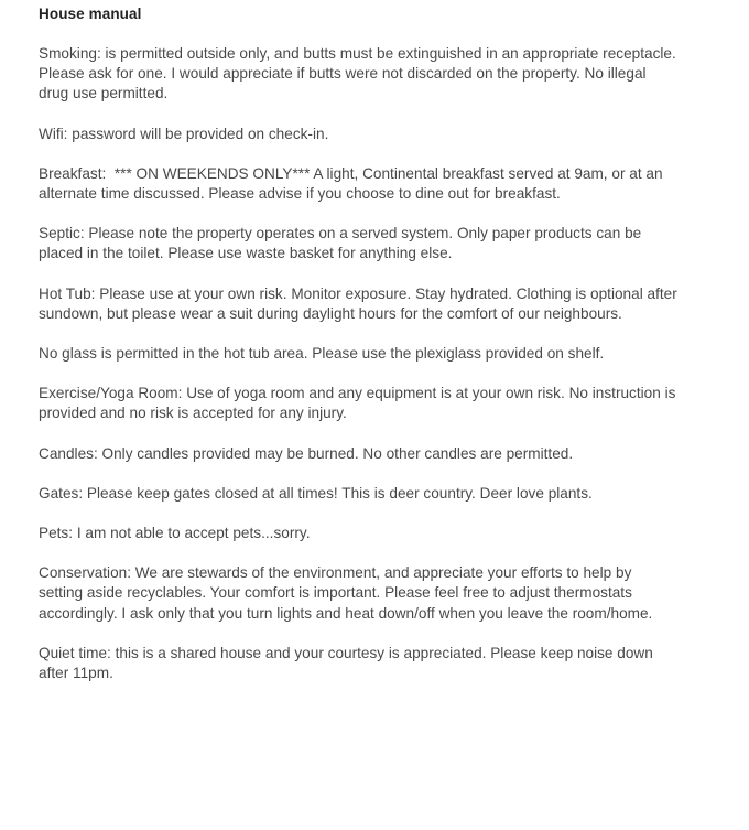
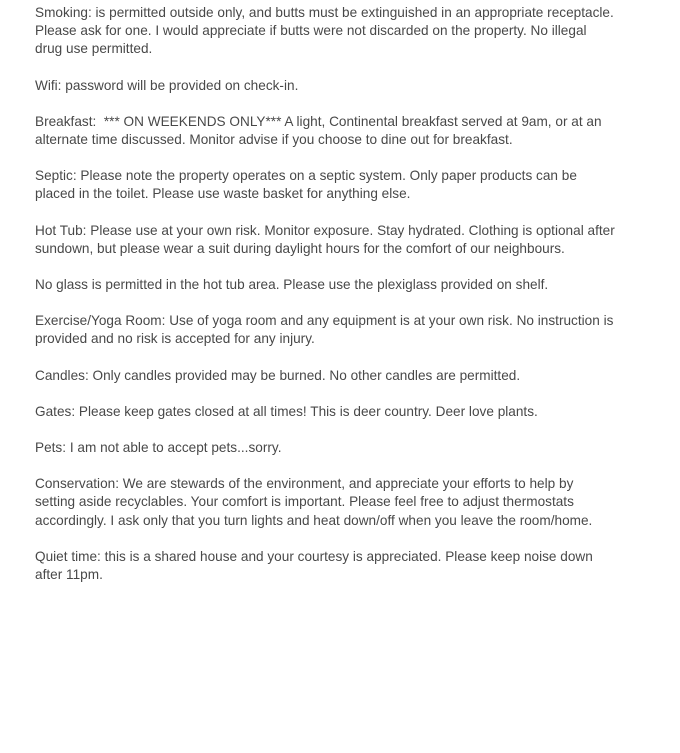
- House manual
  Smoking: is permitted outside only, and butts must be extinguished in an appropriate receptacle. Please ask for one. I would appreciate if butts were not discarded on the property. No illegal drug use permitted.
  Wifi: password will be provided on check-in.
- Breakfast: *** ON WEEKENDS ONLY*** A light, Continental breakfast served at 9am, or at an alternate time discussed. Please advise if you choose to dine out for breakfast.
+ Breakfast: *** ON WEEKENDS ONLY*** A light, Continental breakfast served at 9am, or at an alternate time discussed. Monitor advise if you choose to dine out for breakfast.
- Septic: Please note the property operates on a served system. Only paper products can be placed in the toilet. Please use waste basket for anything else.
+ Septic: Please note the property operates on a septic system. Only paper products can be placed in the toilet. Please use waste basket for anything else.
  Hot Tub: Please use at your own risk. Monitor exposure. Stay hydrated. Clothing is optional after sundown, but please wear a suit during daylight hours for the comfort of our neighbours.
  No glass is permitted in the hot tub area. Please use the plexiglass provided on shelf.
  Exercise/Yoga Room: Use of yoga room and any equipment is at your own risk. No instruction is provided and no risk is accepted for any injury.
  Candles: Only candles provided may be burned. No other candles are permitted.
  Gates: Please keep gates closed at all times! This is deer country. Deer love plants.
  Pets: I am not able to accept pets...sorry.
  Conservation: We are stewards of the environment, and appreciate your efforts to help by setting aside recyclables. Your comfort is important. Please feel free to adjust thermostats accordingly. I ask only that you turn lights and heat down/off when you leave the room/home.
  Quiet time: this is a shared house and your courtesy is appreciated. Please keep noise down after 11pm.
